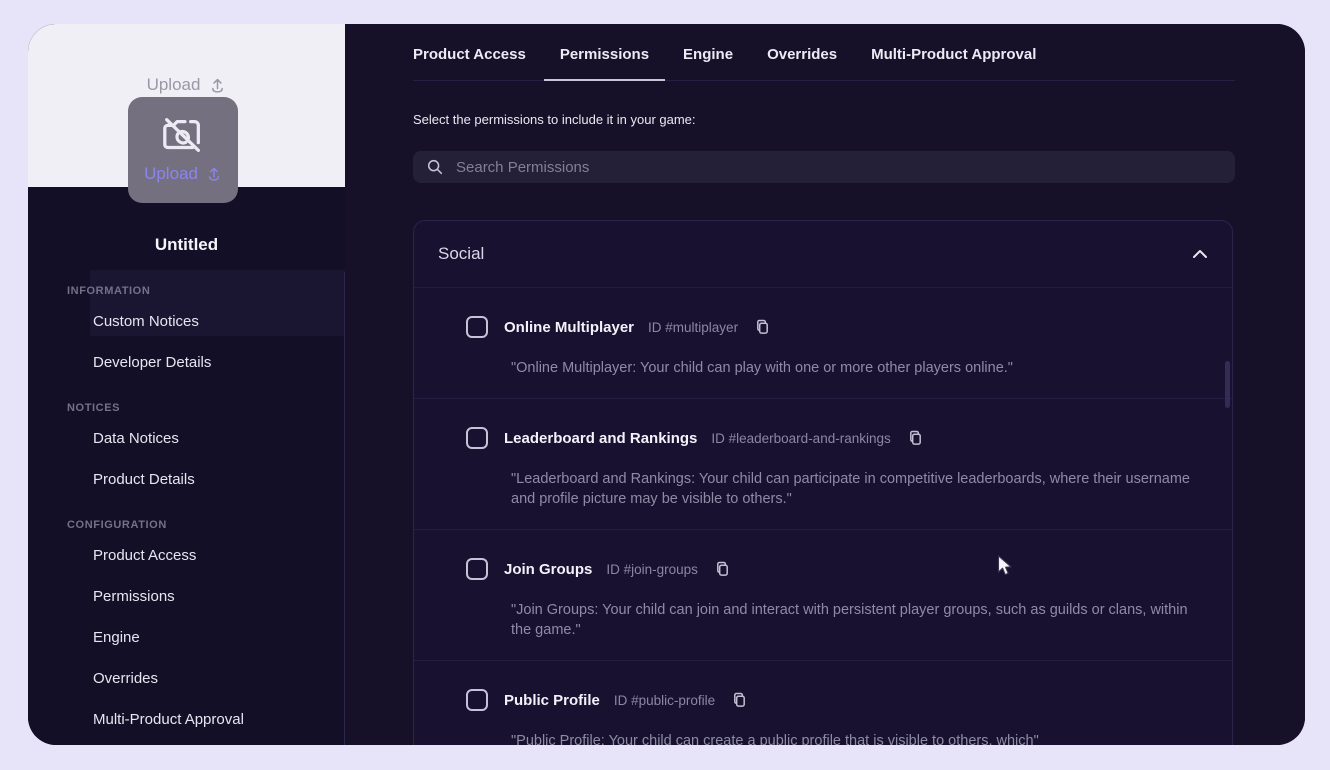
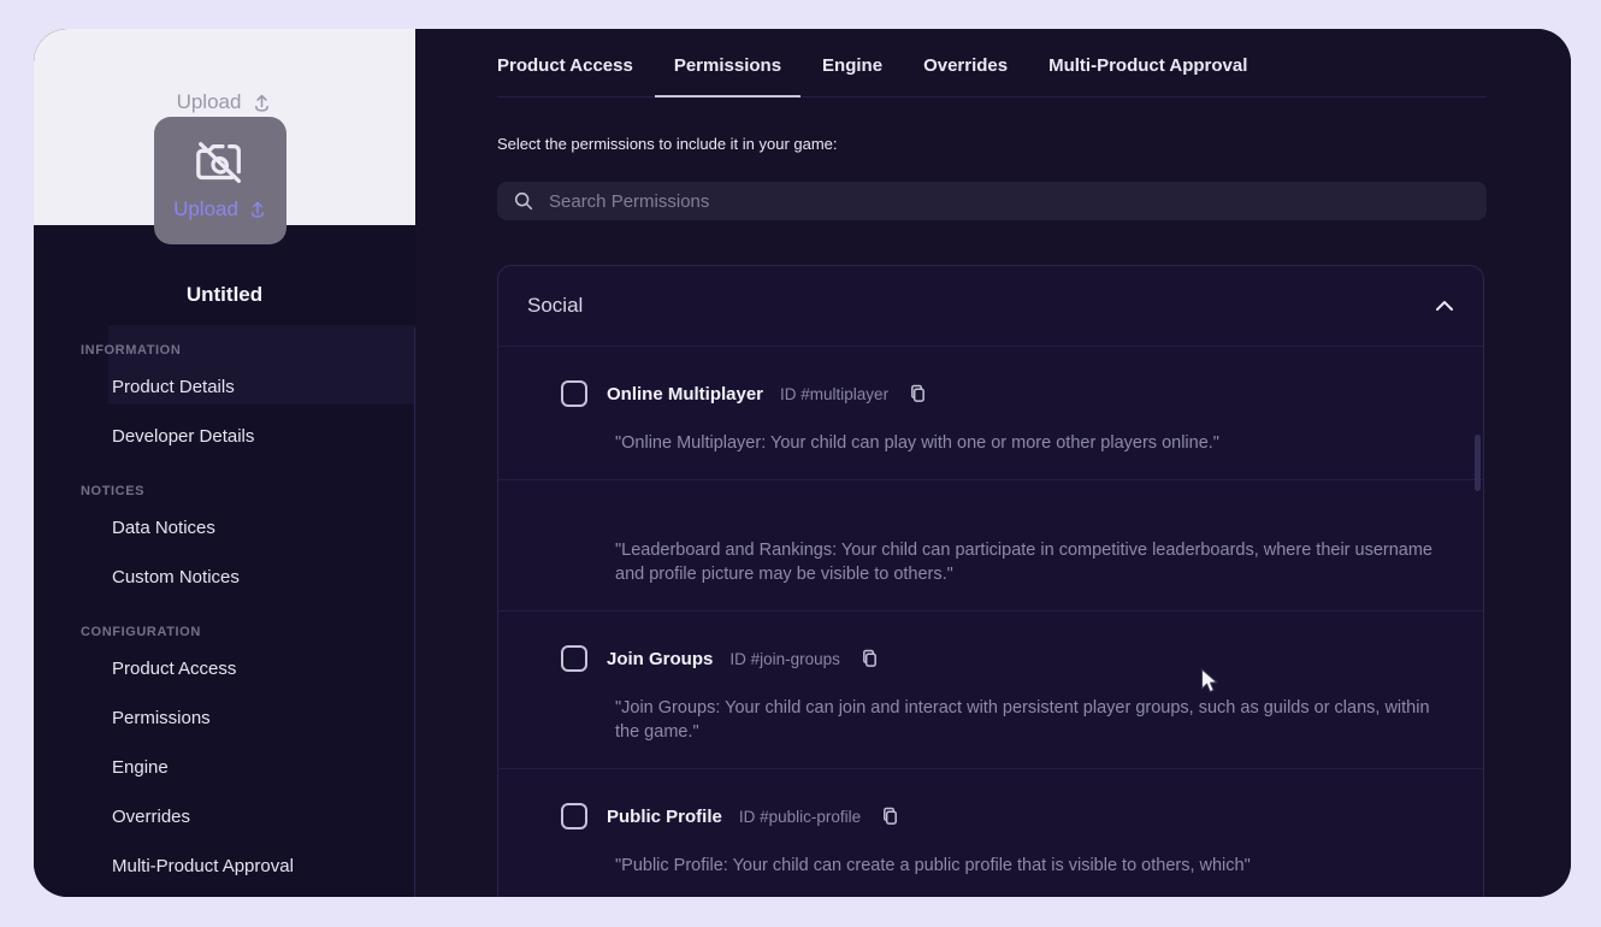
  Upload
  Upload
  Untitled
  INFORMATION
- Custom Notices
+ Product Details
  Developer Details
  NOTICES
  Data Notices
- Product Details
+ Custom Notices
  CONFIGURATION
  Product Access
  Permissions
  Engine
  Overrides
  Multi-Product Approval
  Product Access
  Permissions
  Engine
  Overrides
  Multi-Product Approval
  Select the permissions to include it in your game:
  Search Permissions
  Social
  Online Multiplayer
  ID #multiplayer
  "Online Multiplayer: Your child can play with one or more other players online."
- Leaderboard and Rankings
- ID #leaderboard-and-rankings
  "Leaderboard and Rankings: Your child can participate in competitive leaderboards, where their username and profile picture may be visible to others."
  Join Groups
  ID #join-groups
  "Join Groups: Your child can join and interact with persistent player groups, such as guilds or clans, within the game."
  Public Profile
  ID #public-profile
  "Public Profile: Your child can create a public profile that is visible to others, which"
